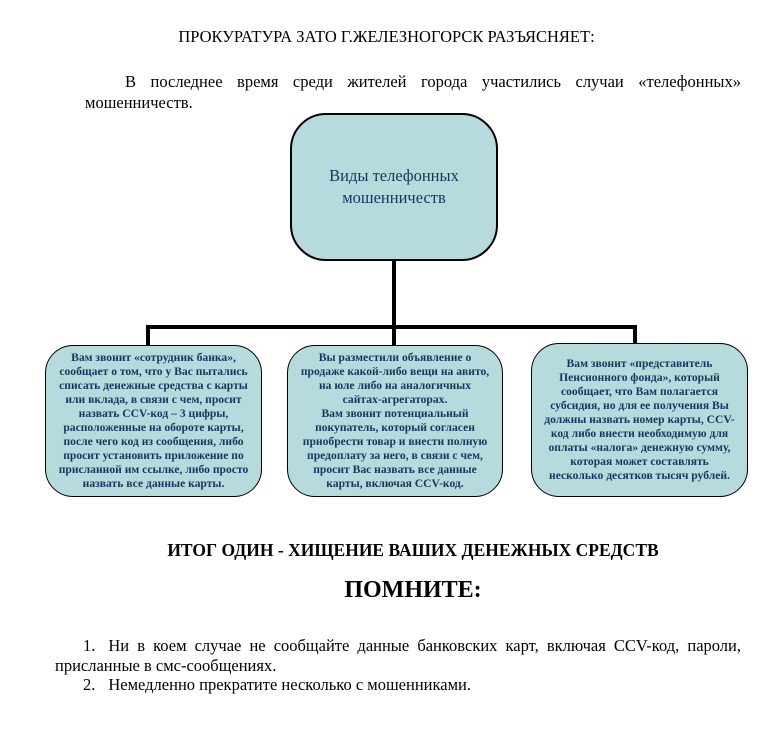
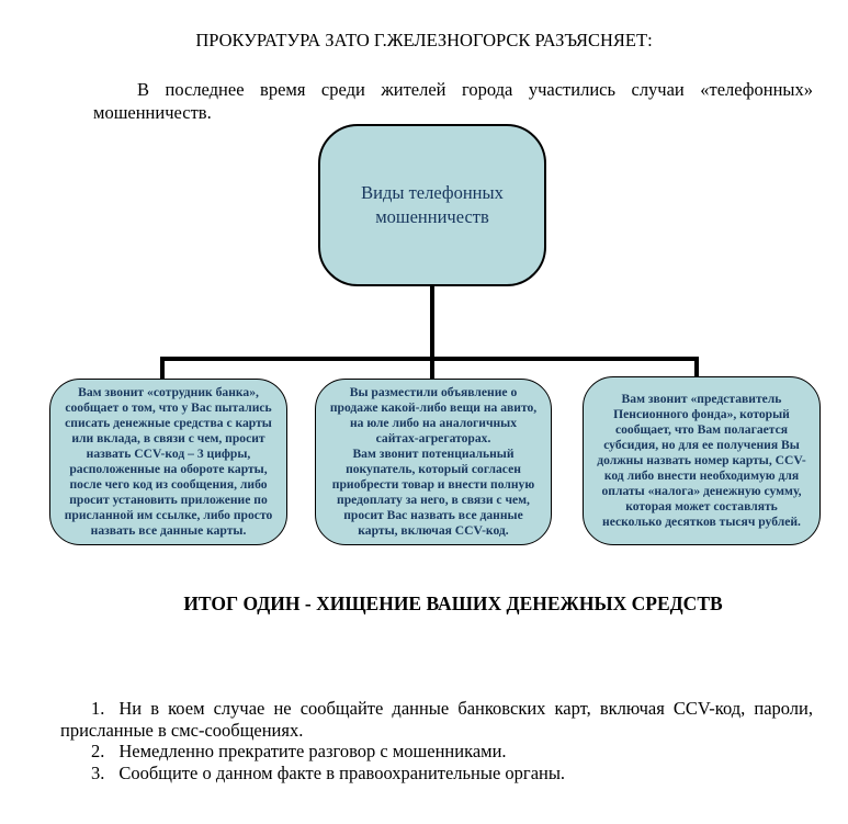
  ПРОКУРАТУРА ЗАТО Г.ЖЕЛЕЗНОГОРСК РАЗЪЯСНЯЕТ:
  В последнее время среди жителей города участились случаи «телефонных» мошенничеств.
  Виды телефонных мошенничеств
  Вам звонит «сотрудник банка», сообщает о том, что у Вас пытались списать денежные средства с карты или вклада, в связи с чем, просит назвать CCV-код – 3 цифры, расположенные на обороте карты, после чего код из сообщения, либо просит установить приложение по присланной им ссылке, либо просто назвать все данные карты.
  Вы разместили объявление о продаже какой-либо вещи на авито, на юле либо на аналогичных сайтах-агрегаторах.
  Вам звонит потенциальный покупатель, который согласен приобрести товар и внести полную предоплату за него, в связи с чем, просит Вас назвать все данные карты, включая CCV-код.
  Вам звонит «представитель Пенсионного фонда», который сообщает, что Вам полагается субсидия, но для ее получения Вы должны назвать номер карты, CCV-код либо внести необходимую для оплаты «налога» денежную сумму, которая может составлять несколько десятков тысяч рублей.
  ИТОГ ОДИН - ХИЩЕНИЕ ВАШИХ ДЕНЕЖНЫХ СРЕДСТВ
- ПОМНИТЕ:
  1. Ни в коем случае не сообщайте данные банковских карт, включая CCV-код, пароли, присланные в смс-сообщениях.
- 2. Немедленно прекратите несколько с мошенниками.
+ 2. Немедленно прекратите разговор с мошенниками.
+ 3. Сообщите о данном факте в правоохранительные органы.
